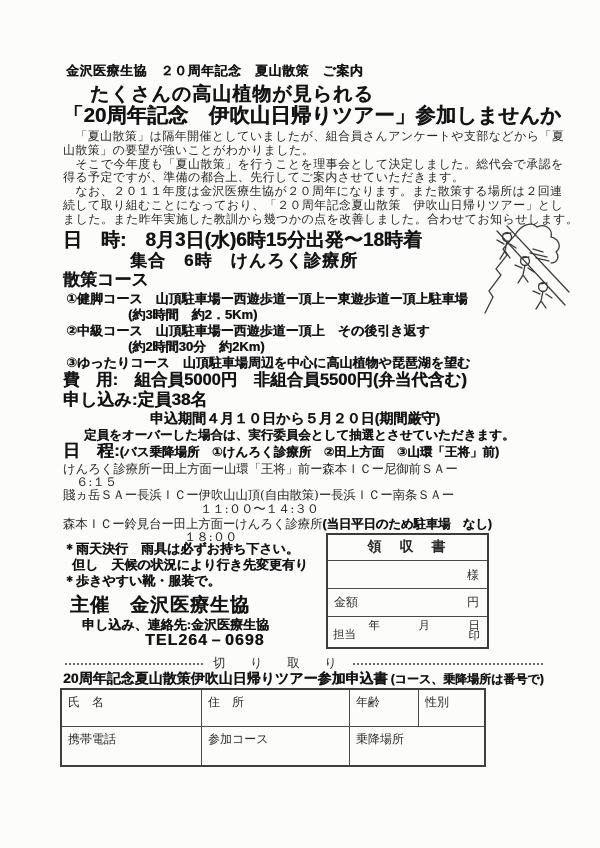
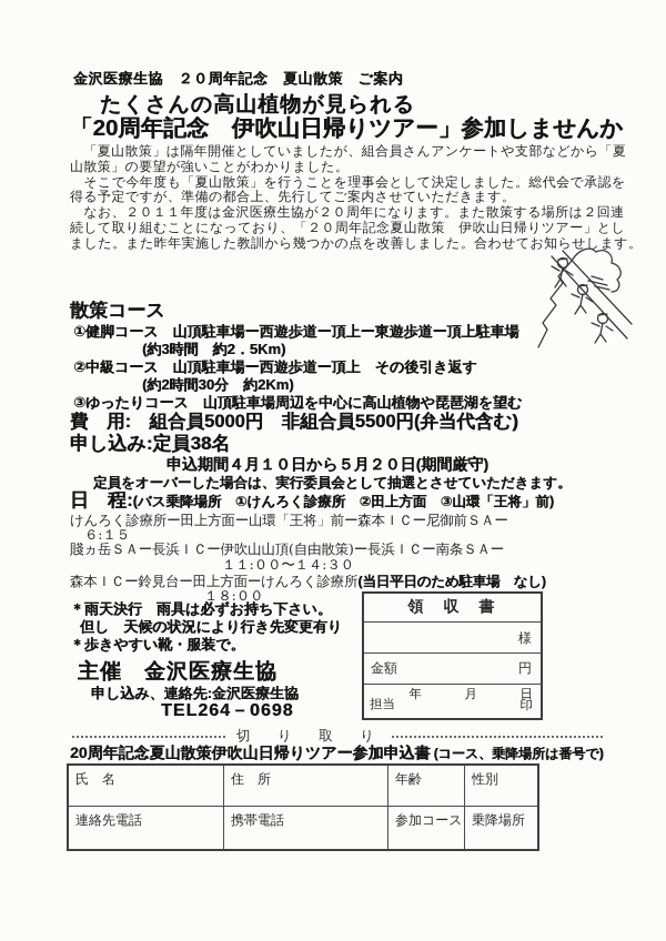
  金沢医療生協 ２０周年記念 夏山散策 ご案内
  たくさんの高山植物が見られる
  「20周年記念 伊吹山日帰りツアー」参加しませんか
  「夏山散策」は隔年開催としていましたが、組合員さんアンケートや支部などから「夏
  山散策」の要望が強いことがわかりました。
  そこで今年度も「夏山散策」を行うことを理事会として決定しました。総代会で承認を
  得る予定ですが、準備の都合上、先行してご案内させていただきます。
  なお、２０１１年度は金沢医療生協が２０周年になります。また散策する場所は２回連
  続して取り組むことになっており、「２０周年記念夏山散策 伊吹山日帰りツアー」とし
  ました。また昨年実施した教訓から幾つかの点を改善しました。合わせてお知らせします。
- 日 時: 8月3日(水)6時15分出発〜18時着
- 集合 6時 けんろく診療所
  散策コース
  ①健脚コース 山頂駐車場ー西遊歩道ー頂上ー東遊歩道ー頂上駐車場
  (約3時間 約2．5Km)
  ②中級コース 山頂駐車場ー西遊歩道ー頂上 その後引き返す
  (約2時間30分 約2Km)
  ③ゆったりコース 山頂駐車場周辺を中心に高山植物や琵琶湖を望む
  費 用: 組合員5000円 非組合員5500円(弁当代含む)
  申し込み:定員38名
  申込期間４月１０日から５月２０日(期間厳守)
  定員をオーバーした場合は、実行委員会として抽選とさせていただきます。
  日 程:
  (バス乗降場所 ①けんろく診療所 ②田上方面 ③山環「王将」前)
  けんろく診療所ー田上方面ー山環「王将」前ー森本ＩＣー尼御前ＳＡー
  ６:１５
  賤ヵ岳ＳＡー長浜ＩＣー伊吹山山頂(自由散策)ー長浜ＩＣー南条ＳＡー
  １１:００〜１４:３０
  森本ＩＣー鈴見台ー田上方面ーけんろく診療所(当日平日のため駐車場 なし)
  １８:００
  ＊雨天決行 雨具は必ずお持ち下さい。
  但し 天候の状況により行き先変更有り
  ＊歩きやすい靴・服装で。
  主催 金沢医療生協
  申し込み、連絡先:金沢医療生協
  TEL264－0698
  領 収 書
  様
  金額
  円
  年 月 日
  担当
  印
  切 り 取 り
  20周年記念夏山散策伊吹山日帰りツアー参加申込書
  (コース、乗降場所は番号で)
  氏 名
  住 所
  年齢
  性別
+ 連絡先電話
  携帯電話
  参加コース
  乗降場所
